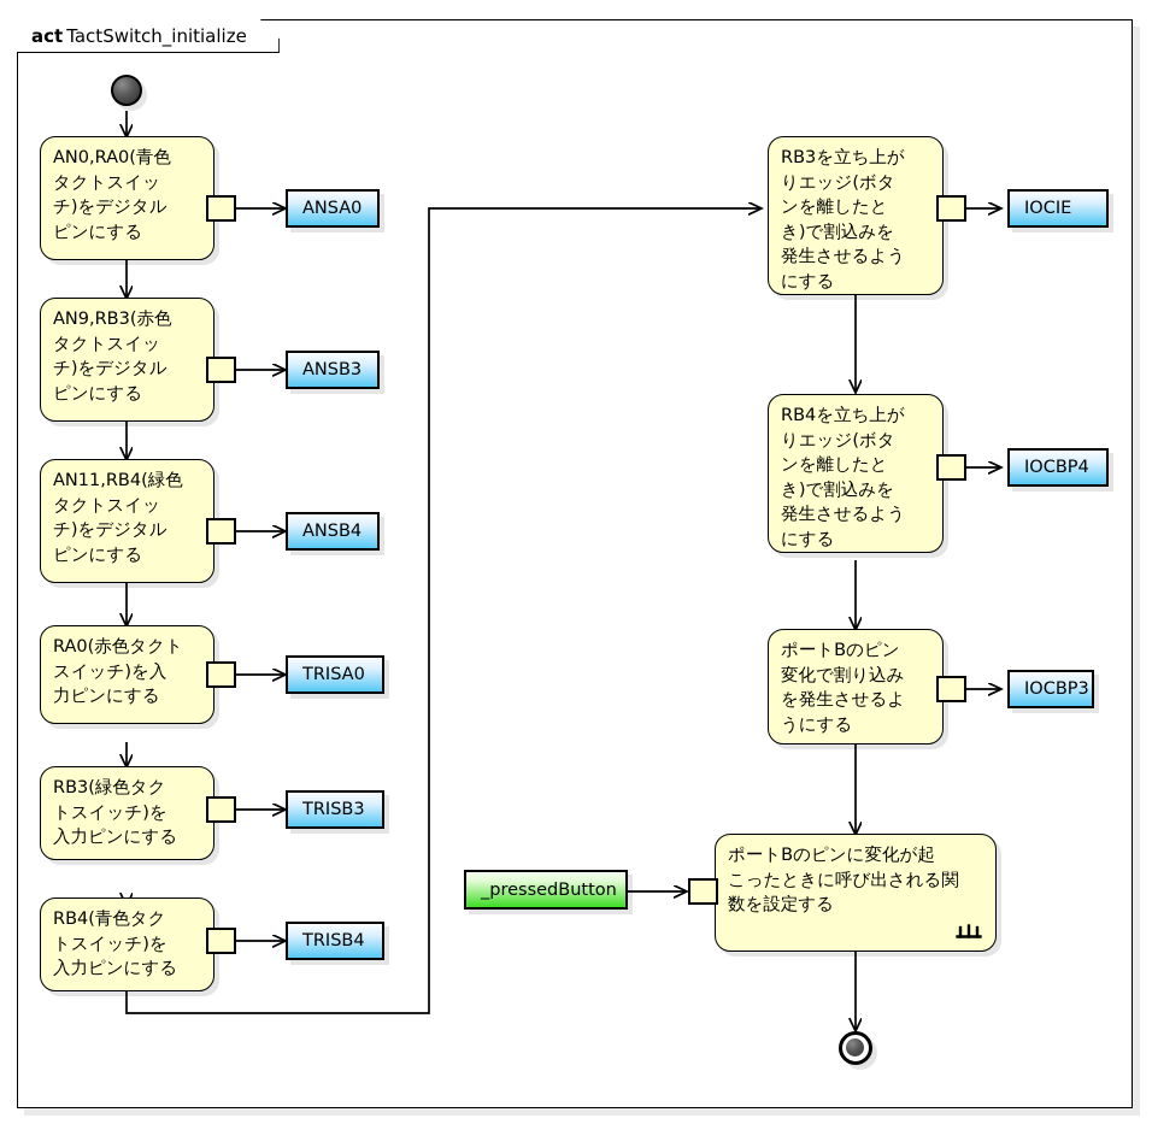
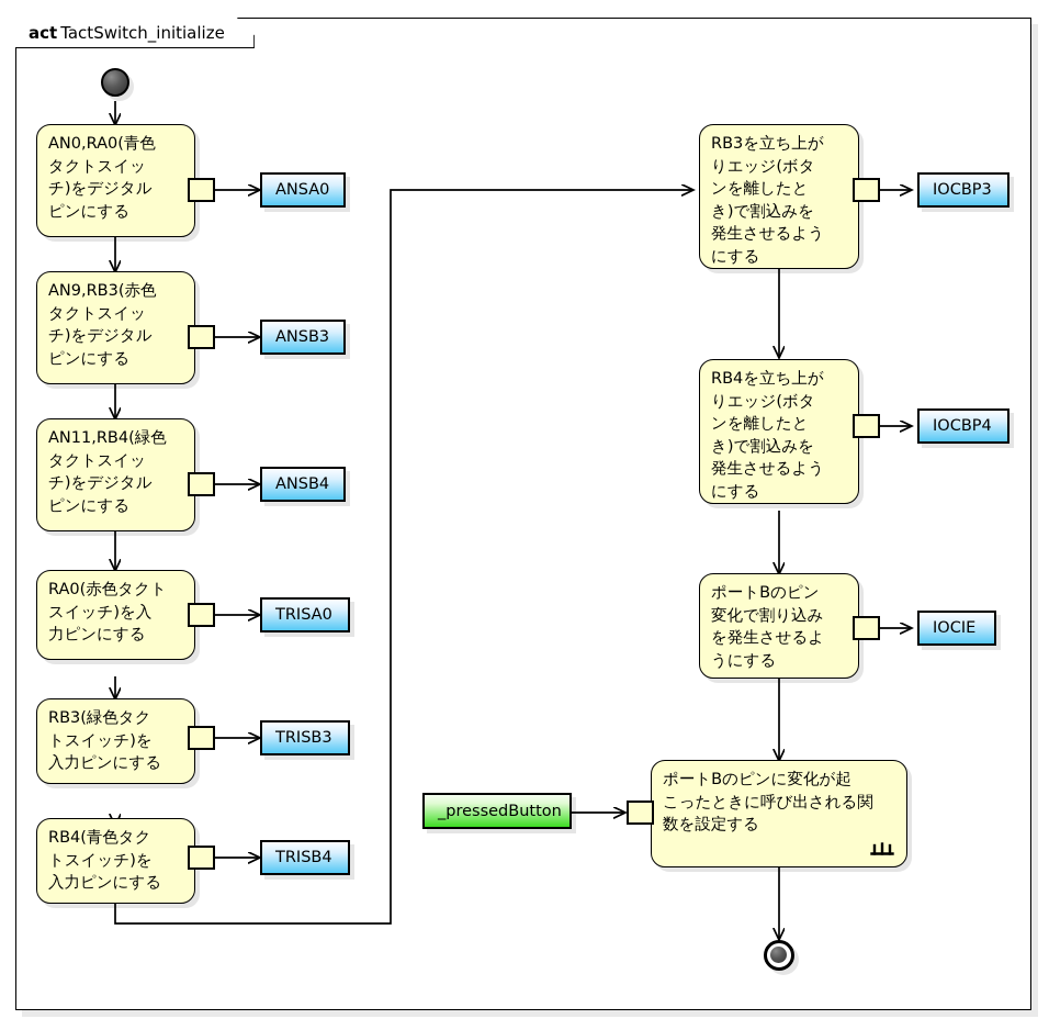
  act
  TactSwitch_initialize
  AN0,RA0(青色
  タクトスイッ
  チ)をデジタル
  ピンにする
  ANSA0
  AN9,RB3(赤色
  タクトスイッ
  チ)をデジタル
  ピンにする
  ANSB3
  AN11,RB4(緑色
  タクトスイッ
  チ)をデジタル
  ピンにする
  ANSB4
  RA0(赤色タクト
  スイッチ)を入
  力ピンにする
  TRISA0
  RB3(緑色タク
  トスイッチ)を
  入力ピンにする
  TRISB3
  RB4(青色タク
  トスイッチ)を
  入力ピンにする
  TRISB4
  RB3を立ち上が
  りエッジ(ボタ
  ンを離したと
  き)で割込みを
  発生させるよう
  にする
- IOCIE
+ IOCBP3
  RB4を立ち上が
  りエッジ(ボタ
  ンを離したと
  き)で割込みを
  発生させるよう
  にする
  IOCBP4
  ポートBのピン
  変化で割り込み
  を発生させるよ
  うにする
- IOCBP3
+ IOCIE
  _pressedButton
  ポートBのピンに変化が起
  こったときに呼び出される関
  数を設定する
